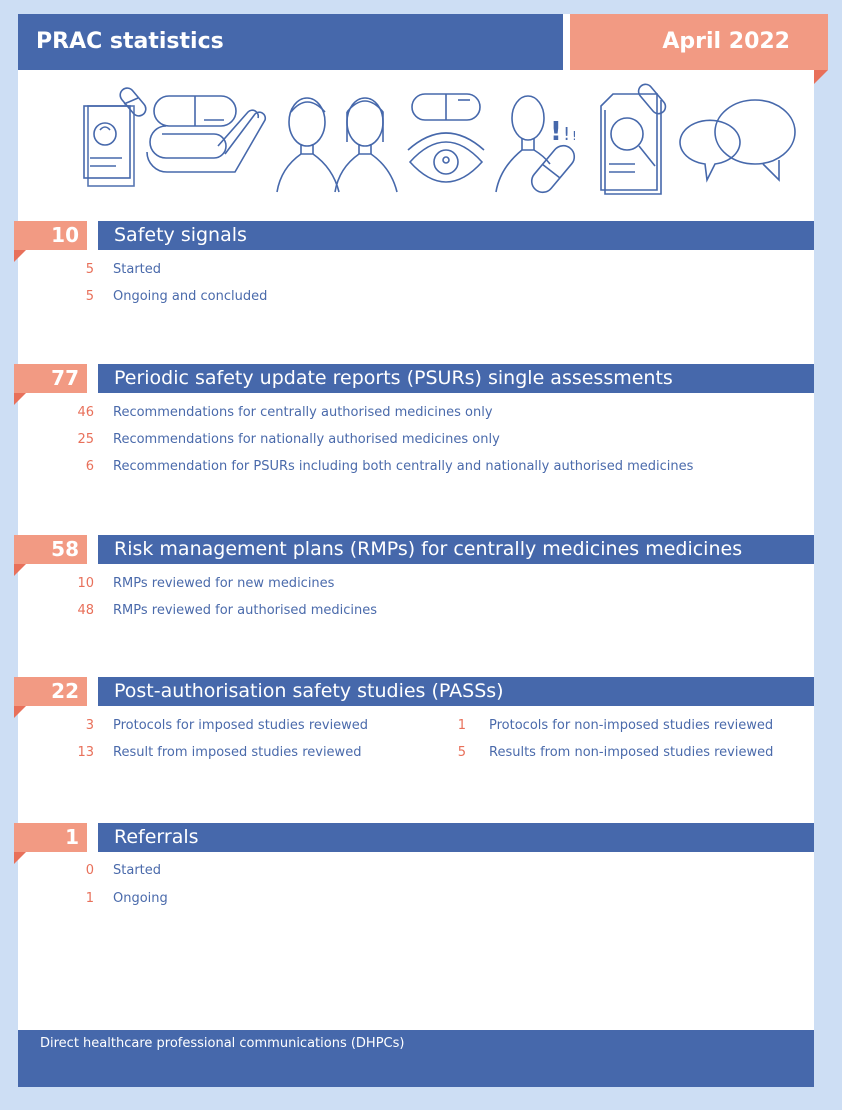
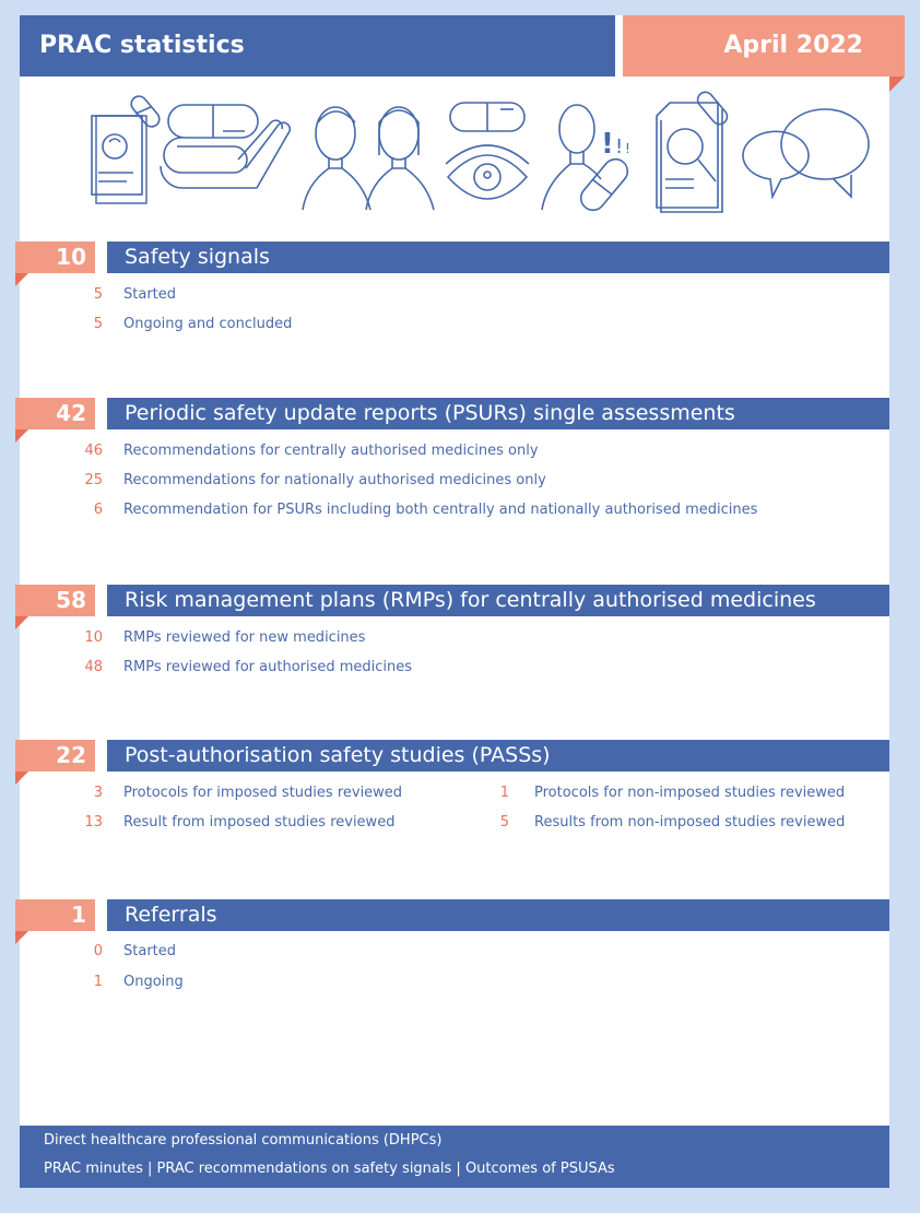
  PRAC statistics
  April 2022
  !
  !
  !
  10
  Safety signals
  5
  Started
  5
  Ongoing and concluded
- 77
+ 42
  Periodic safety update reports (PSURs) single assessments
  46
  Recommendations for centrally authorised medicines only
  25
  Recommendations for nationally authorised medicines only
  6
  Recommendation for PSURs including both centrally and nationally authorised medicines
  58
- Risk management plans (RMPs) for centrally medicines medicines
+ Risk management plans (RMPs) for centrally authorised medicines
  10
  RMPs reviewed for new medicines
  48
  RMPs reviewed for authorised medicines
  22
  Post-authorisation safety studies (PASSs)
  3
  Protocols for imposed studies reviewed
  13
  Result from imposed studies reviewed
  1
  Protocols for non-imposed studies reviewed
  5
  Results from non-imposed studies reviewed
  1
  Referrals
  0
  Started
  1
  Ongoing
  Direct healthcare professional communications (DHPCs)
+ PRAC minutes | PRAC recommendations on safety signals | Outcomes of PSUSAs
